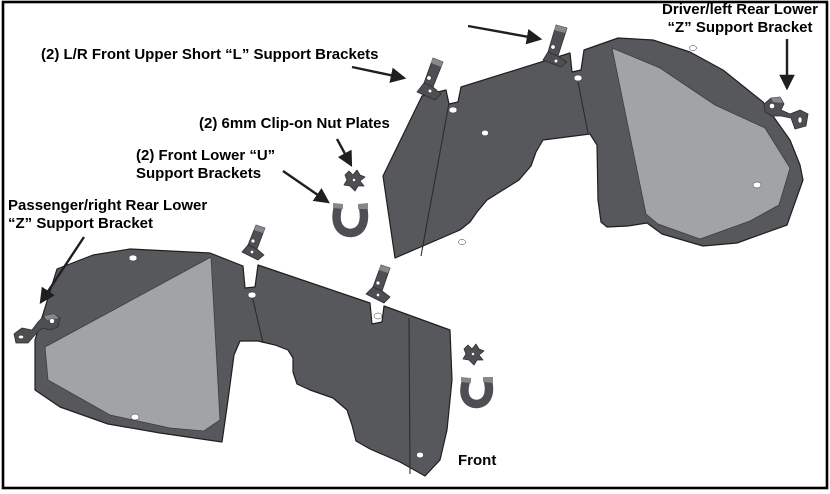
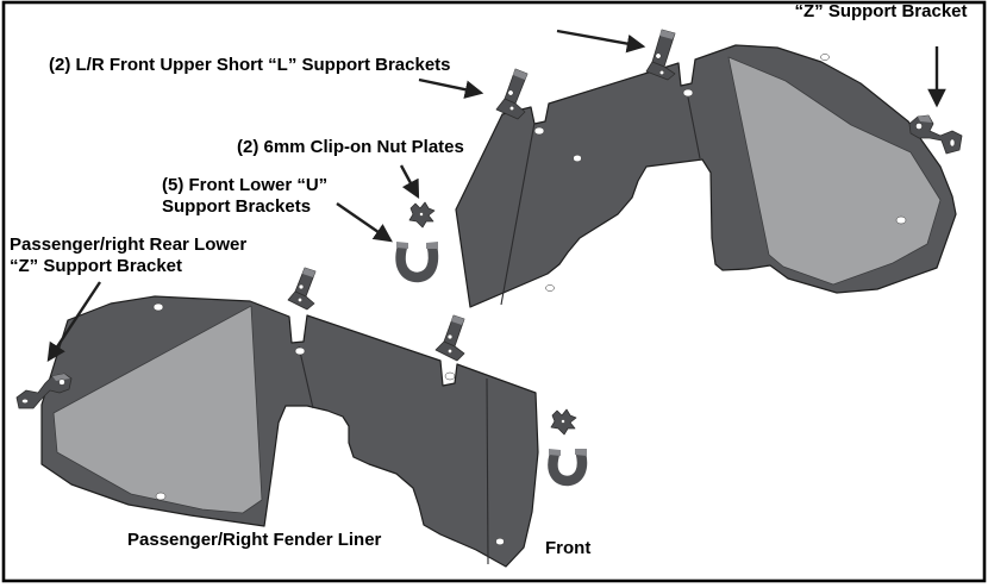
  (2) L/R Front Upper Short “L” Support Brackets
  (2) 6mm Clip-on Nut Plates
- (2) Front Lower “U”
+ (5) Front Lower “U”
  Support Brackets
  Passenger/right Rear Lower
  “Z” Support Bracket
- Driver/left Rear Lower
  “Z” Support Bracket
+ Passenger/Right Fender Liner
  Front
